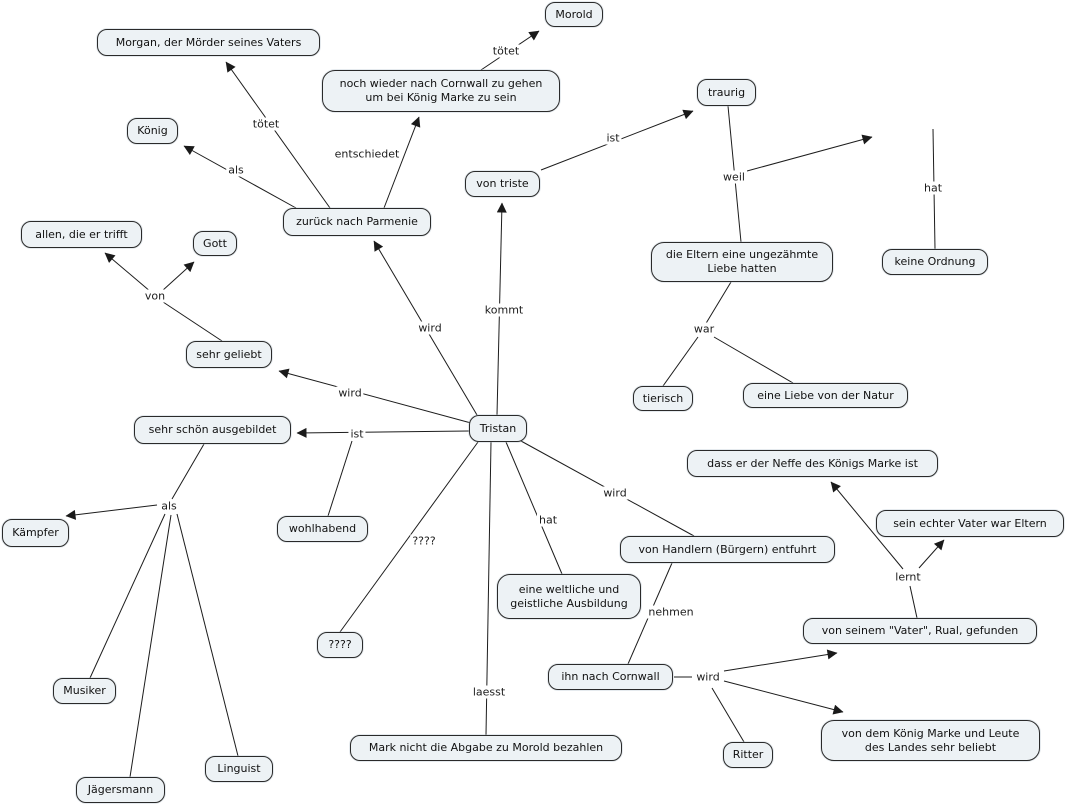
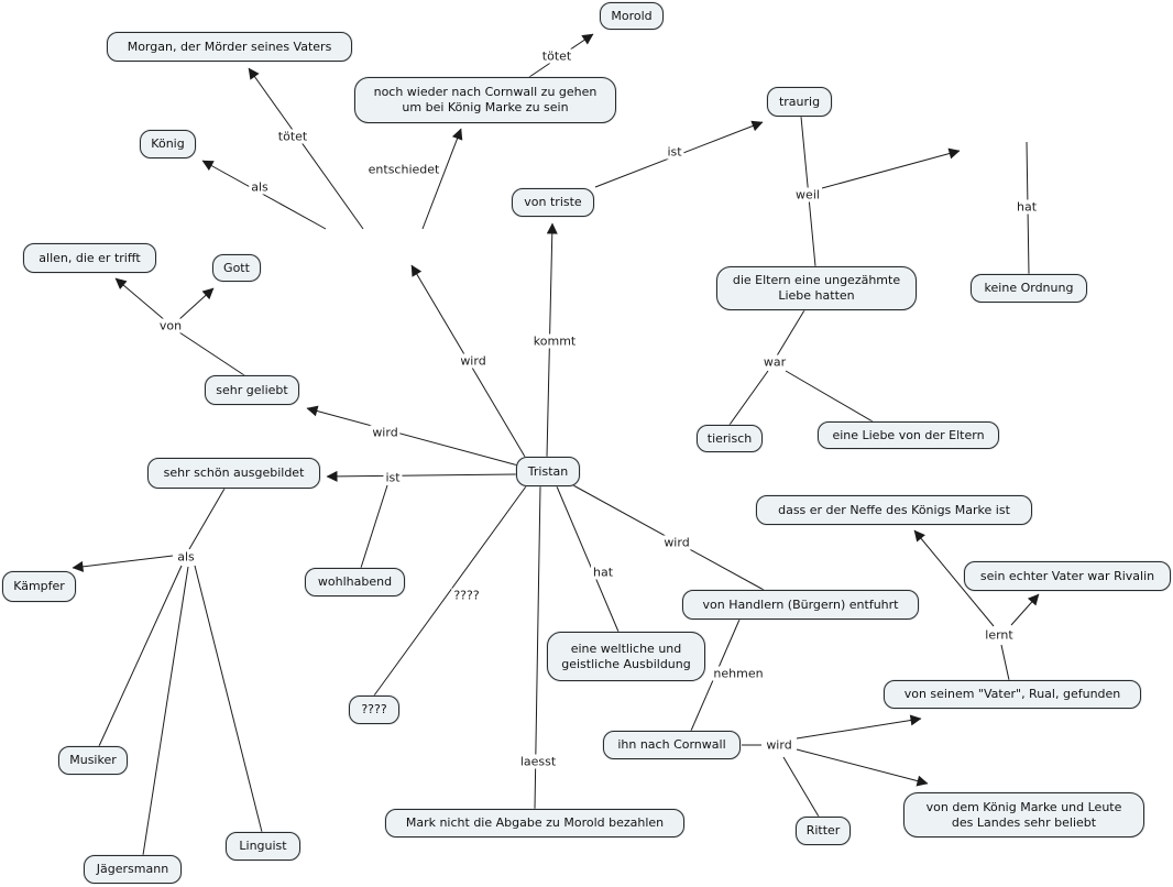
  Morgan, der Mörder seines Vaters
  König
  Morold
  noch wieder nach Cornwall zu gehen
  um bei König Marke zu sein
  traurig
  von triste
  keine Ordnung
  die Eltern eine ungezähmte
  Liebe hatten
  tierisch
- eine Liebe von der Natur
+ eine Liebe von der Eltern
  allen, die er trifft
  Gott
  sehr geliebt
- zurück nach Parmenie
  Tristan
  sehr schön ausgebildet
  wohlhabend
  ????
  eine weltliche und
  geistliche Ausbildung
  Kämpfer
  Musiker
  Jägersmann
  Linguist
  Mark nicht die Abgabe zu Morold bezahlen
  ihn nach Cornwall
  Ritter
  von dem König Marke und Leute
  des Landes sehr beliebt
  von seinem "Vater", Rual, gefunden
  dass er der Neffe des Königs Marke ist
- sein echter Vater war Eltern
+ sein echter Vater war Rivalin
  von Handlern (Bürgern) entfuhrt
  tötet
  tötet
  als
  entschiedet
  ist
  weil
  hat
  war
  von
  wird
  kommt
  wird
  ist
  als
  ????
  hat
  wird
  laesst
  nehmen
  wird
  lernt
